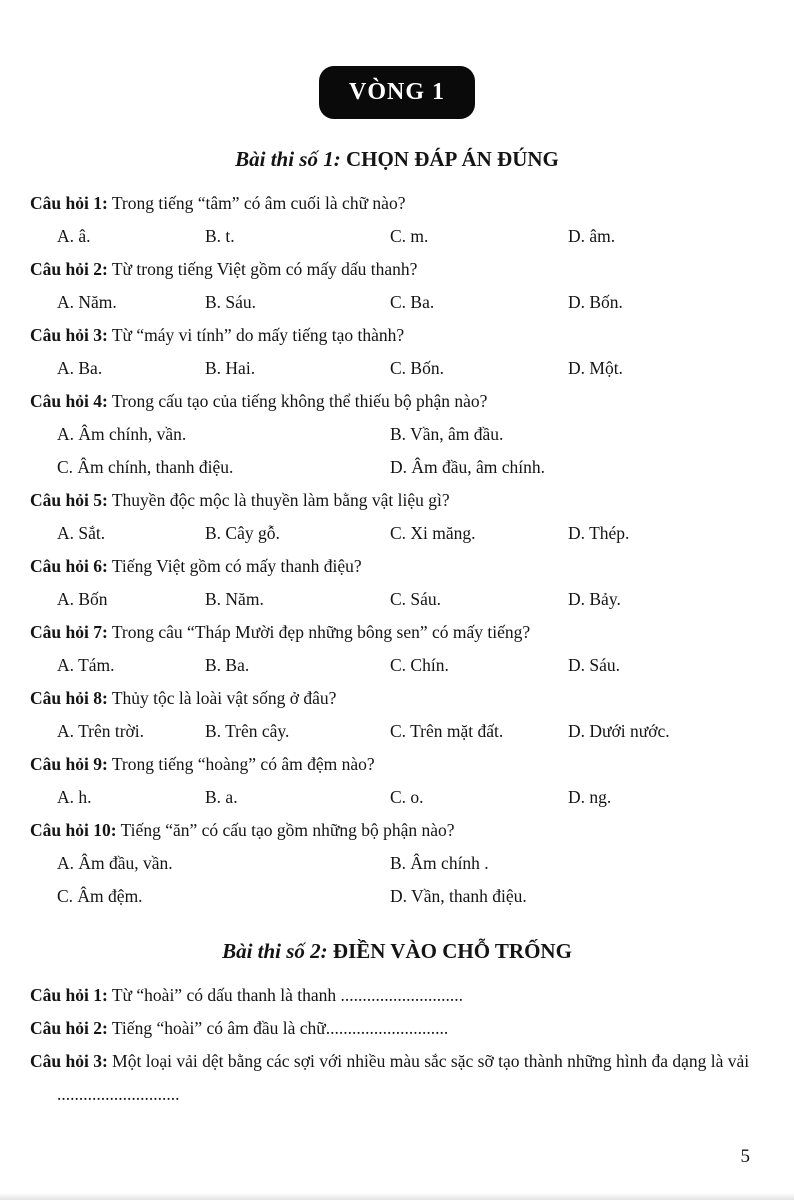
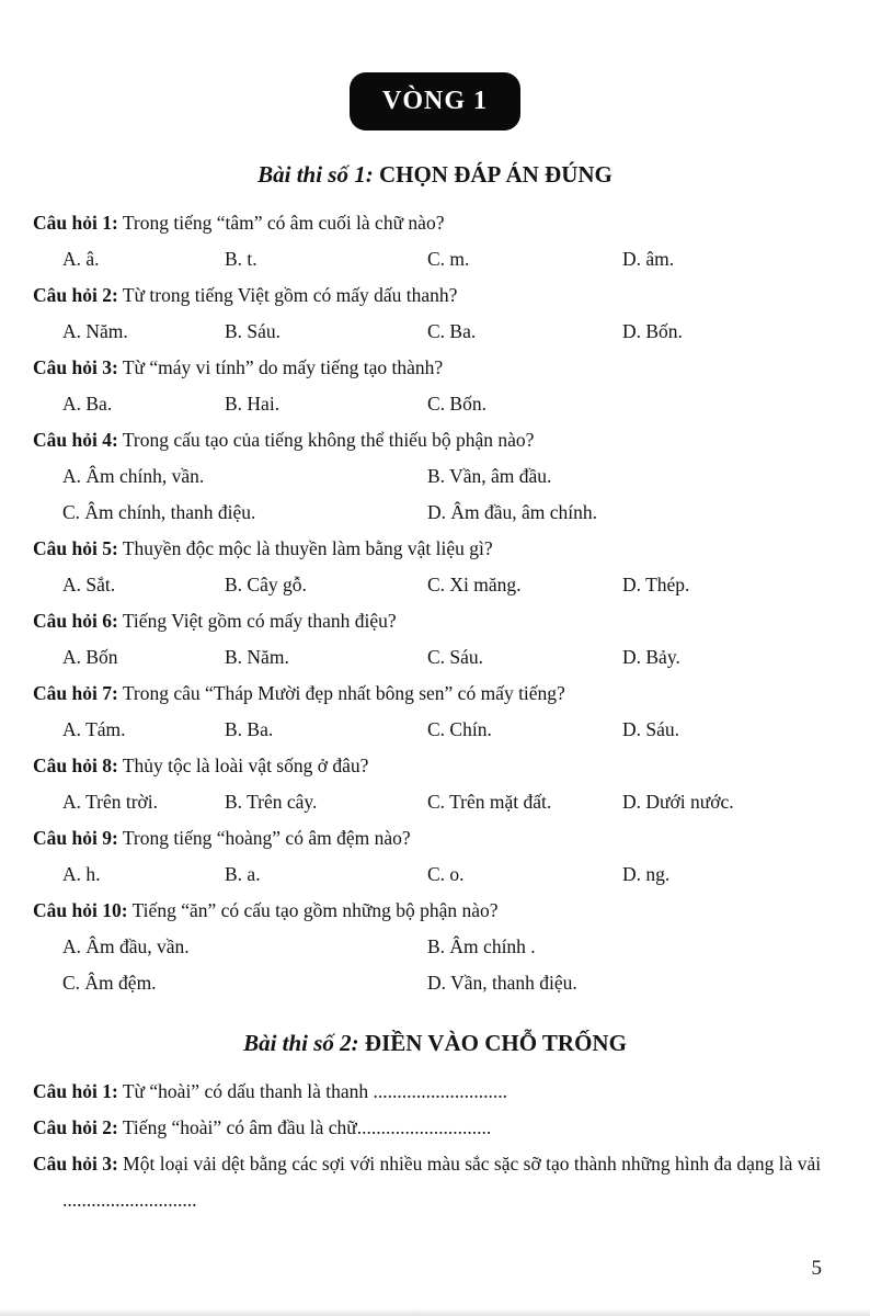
  VÒNG 1
  Bài thi số 1: CHỌN ĐÁP ÁN ĐÚNG
  Câu hỏi 1: Trong tiếng “tâm” có âm cuối là chữ nào?
  A. â.
  B. t.
  C. m.
  D. âm.
  Câu hỏi 2: Từ trong tiếng Việt gồm có mấy dấu thanh?
  A. Năm.
  B. Sáu.
  C. Ba.
  D. Bốn.
  Câu hỏi 3: Từ “máy vi tính” do mấy tiếng tạo thành?
  A. Ba.
  B. Hai.
  C. Bốn.
- D. Một.
  Câu hỏi 4: Trong cấu tạo của tiếng không thể thiếu bộ phận nào?
  A. Âm chính, vần.
  B. Vần, âm đầu.
  C. Âm chính, thanh điệu.
  D. Âm đầu, âm chính.
  Câu hỏi 5: Thuyền độc mộc là thuyền làm bằng vật liệu gì?
  A. Sắt.
  B. Cây gỗ.
  C. Xi măng.
  D. Thép.
  Câu hỏi 6: Tiếng Việt gồm có mấy thanh điệu?
  A. Bốn
  B. Năm.
  C. Sáu.
  D. Bảy.
- Câu hỏi 7: Trong câu “Tháp Mười đẹp những bông sen” có mấy tiếng?
+ Câu hỏi 7: Trong câu “Tháp Mười đẹp nhất bông sen” có mấy tiếng?
  A. Tám.
  B. Ba.
  C. Chín.
  D. Sáu.
  Câu hỏi 8: Thủy tộc là loài vật sống ở đâu?
  A. Trên trời.
  B. Trên cây.
  C. Trên mặt đất.
  D. Dưới nước.
  Câu hỏi 9: Trong tiếng “hoàng” có âm đệm nào?
  A. h.
  B. a.
  C. o.
  D. ng.
  Câu hỏi 10: Tiếng “ăn” có cấu tạo gồm những bộ phận nào?
  A. Âm đầu, vần.
  B. Âm chính .
  C. Âm đệm.
  D. Vần, thanh điệu.
  Bài thi số 2: ĐIỀN VÀO CHỖ TRỐNG
  Câu hỏi 1: Từ “hoài” có dấu thanh là thanh ............................
  Câu hỏi 2: Tiếng “hoài” có âm đầu là chữ............................
  Câu hỏi 3: Một loại vải dệt bằng các sợi với nhiều màu sắc sặc sỡ tạo thành những hình đa dạng là vải ............................
  5
